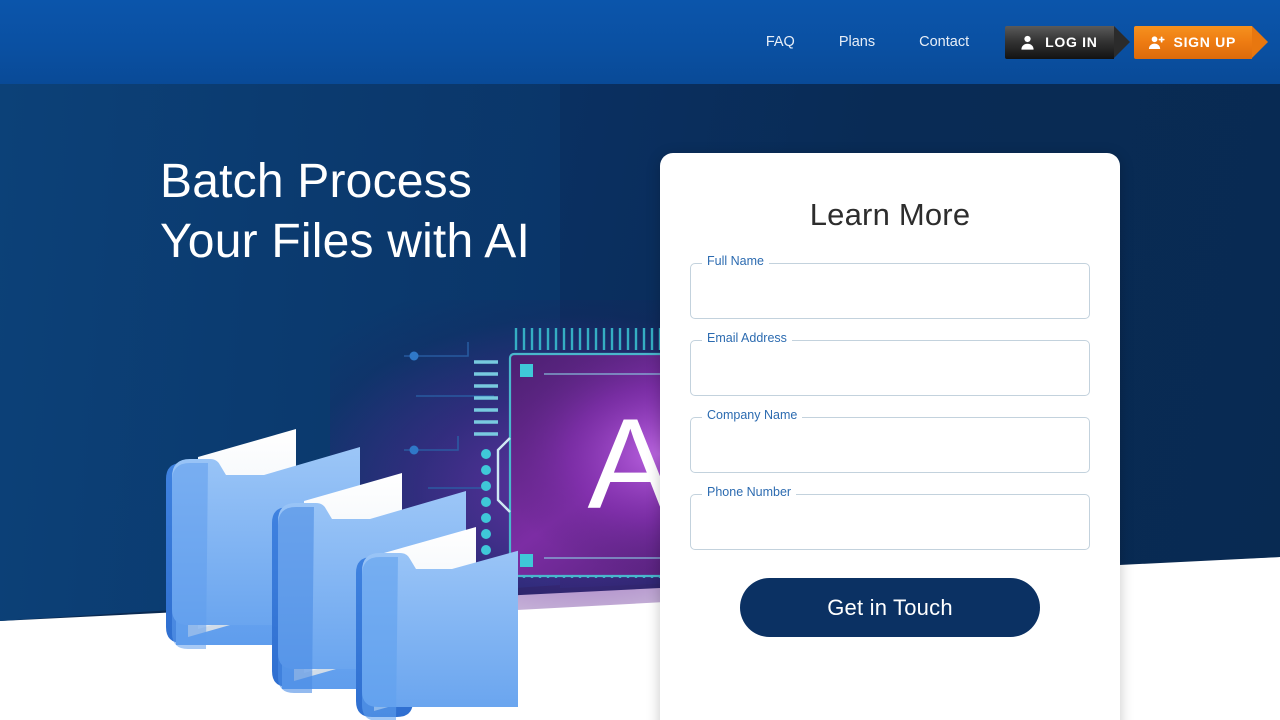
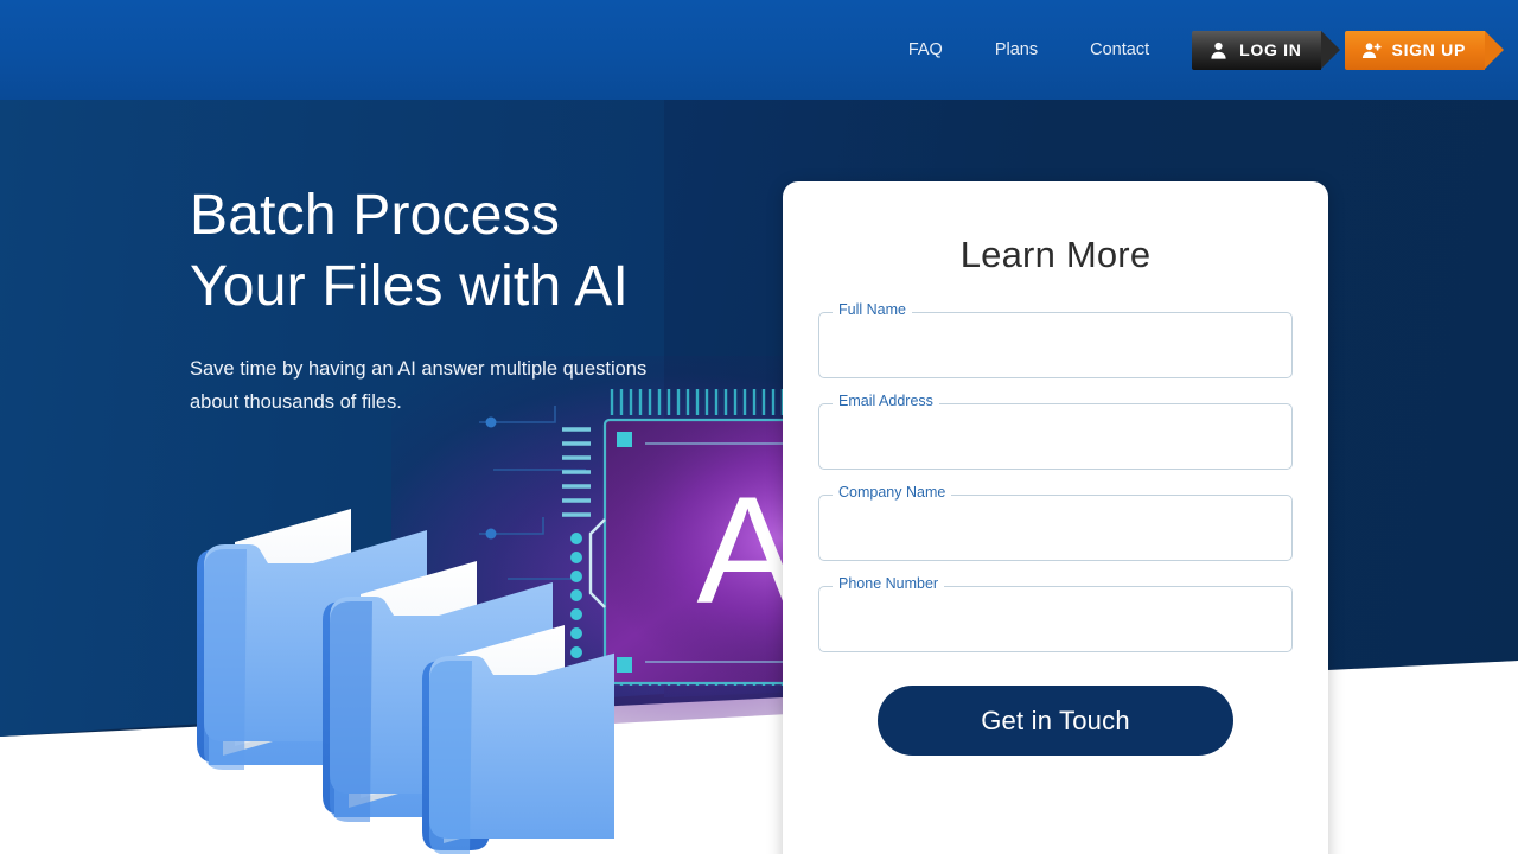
  FAQ
  Plans
  Contact
  LOG IN
  SIGN UP
  Batch Process
  Your Files with AI
+ Save time by having an AI answer multiple questions about thousands of files.
  Learn More
  Full Name
  Email Address
  Company Name
  Phone Number
  Get in Touch
